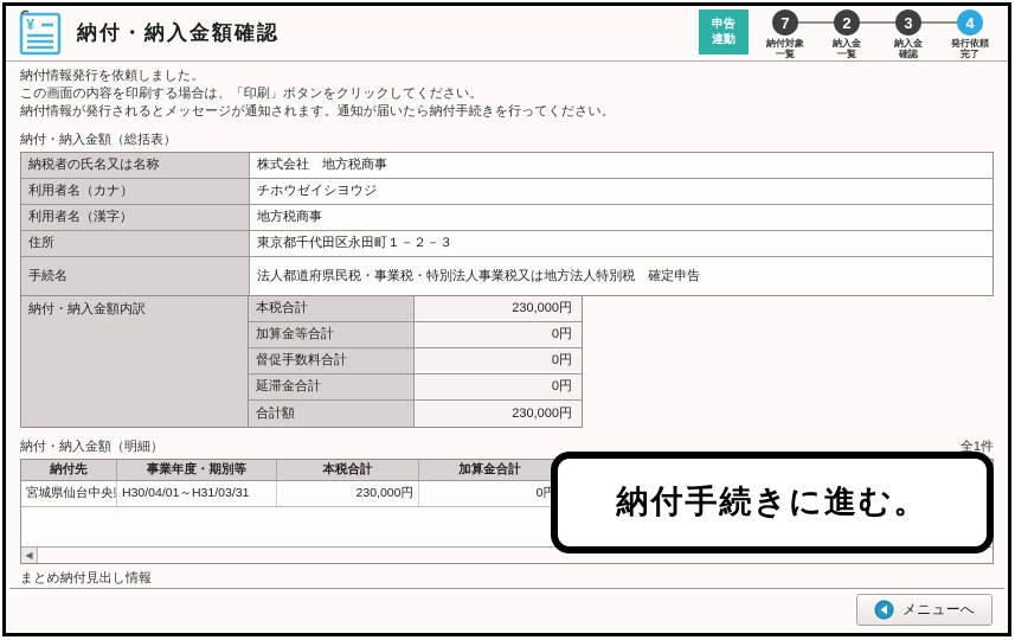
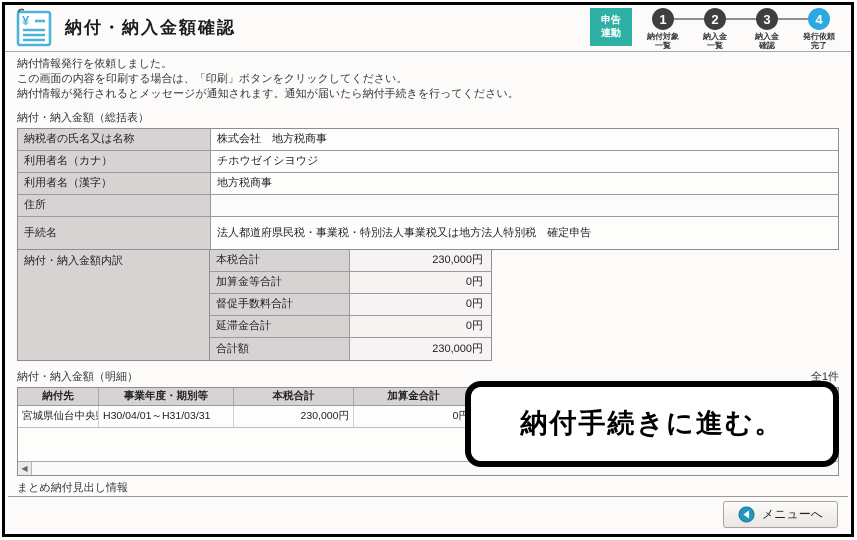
  ¥
  納付・納入金額確認
  申告
  連動
- 7
+ 1
  納付対象
  一覧
  2
  納入金
  一覧
  3
  納入金
  確認
  4
  発行依頼
  完了
  納付情報発行を依頼しました。
  この画面の内容を印刷する場合は、「印刷」ボタンをクリックしてください。
  納付情報が発行されるとメッセージが通知されます。通知が届いたら納付手続きを行ってください。
  納付・納入金額（総括表）
  納税者の氏名又は名称
  株式会社 地方税商事
  利用者名（カナ）
  チホウゼイシヨウジ
  利用者名（漢字）
  地方税商事
  住所
- 東京都千代田区永田町１－２－３
  手続名
  法人都道府県民税・事業税・特別法人事業税又は地方法人特別税 確定申告
  納付・納入金額内訳
  本税合計
  230,000円
  加算金等合計
  0円
  督促手数料合計
  0円
  延滞金合計
  0円
  合計額
  230,000円
  納付・納入金額（明細）
  全1件
  納付先
  事業年度・期別等
  本税合計
  加算金合計
  宮城県仙台中央
  H30/04/01～H31/03/31
  230,000円
  0円
  ◀
  まとめ納付見出し情報
  メニューへ
  納付手続きに進む。
